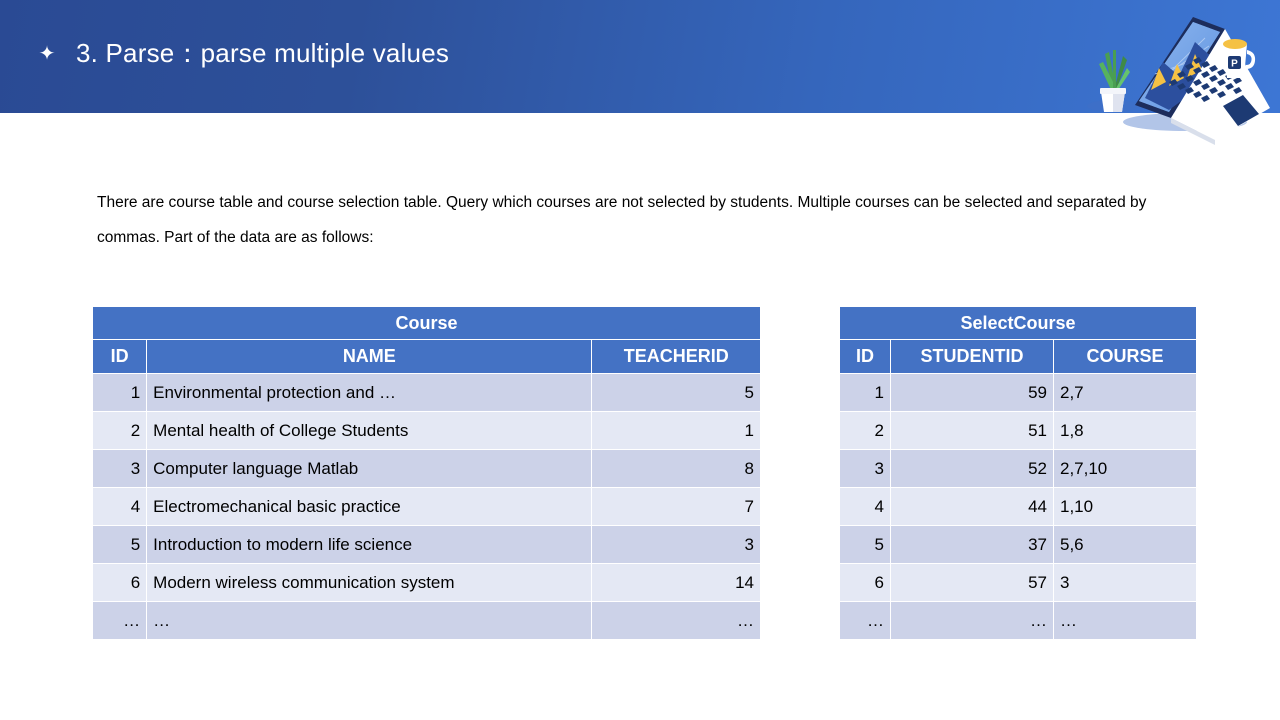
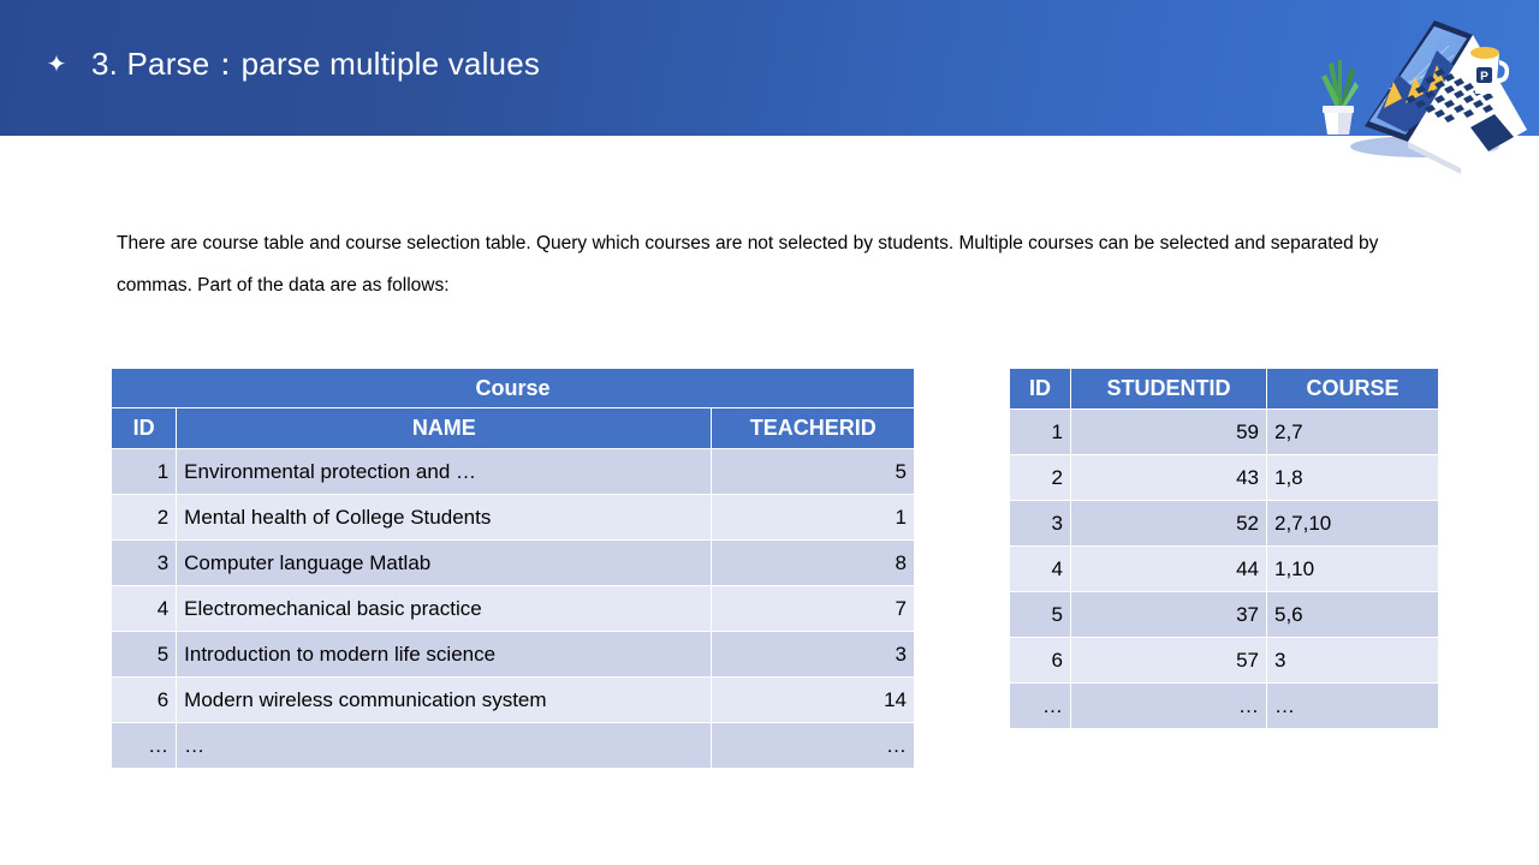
  ✦
  3. Parse：parse multiple values
  P
  There are course table and course selection table. Query which courses are not selected by students. Multiple courses can be selected and separated by commas. Part of the data are as follows:
  Course
  ID	NAME	TEACHERID
  1	Environmental protection and …	5
  2	Mental health of College Students	1
  3	Computer language Matlab	8
  4	Electromechanical basic practice	7
  5	Introduction to modern life science	3
  6	Modern wireless communication system	14
  …	…	…
- SelectCourse
  ID	STUDENTID	COURSE
  1	59	2,7
- 2	51	1,8
+ 2	43	1,8
  3	52	2,7,10
  4	44	1,10
  5	37	5,6
  6	57	3
  …	…	…
